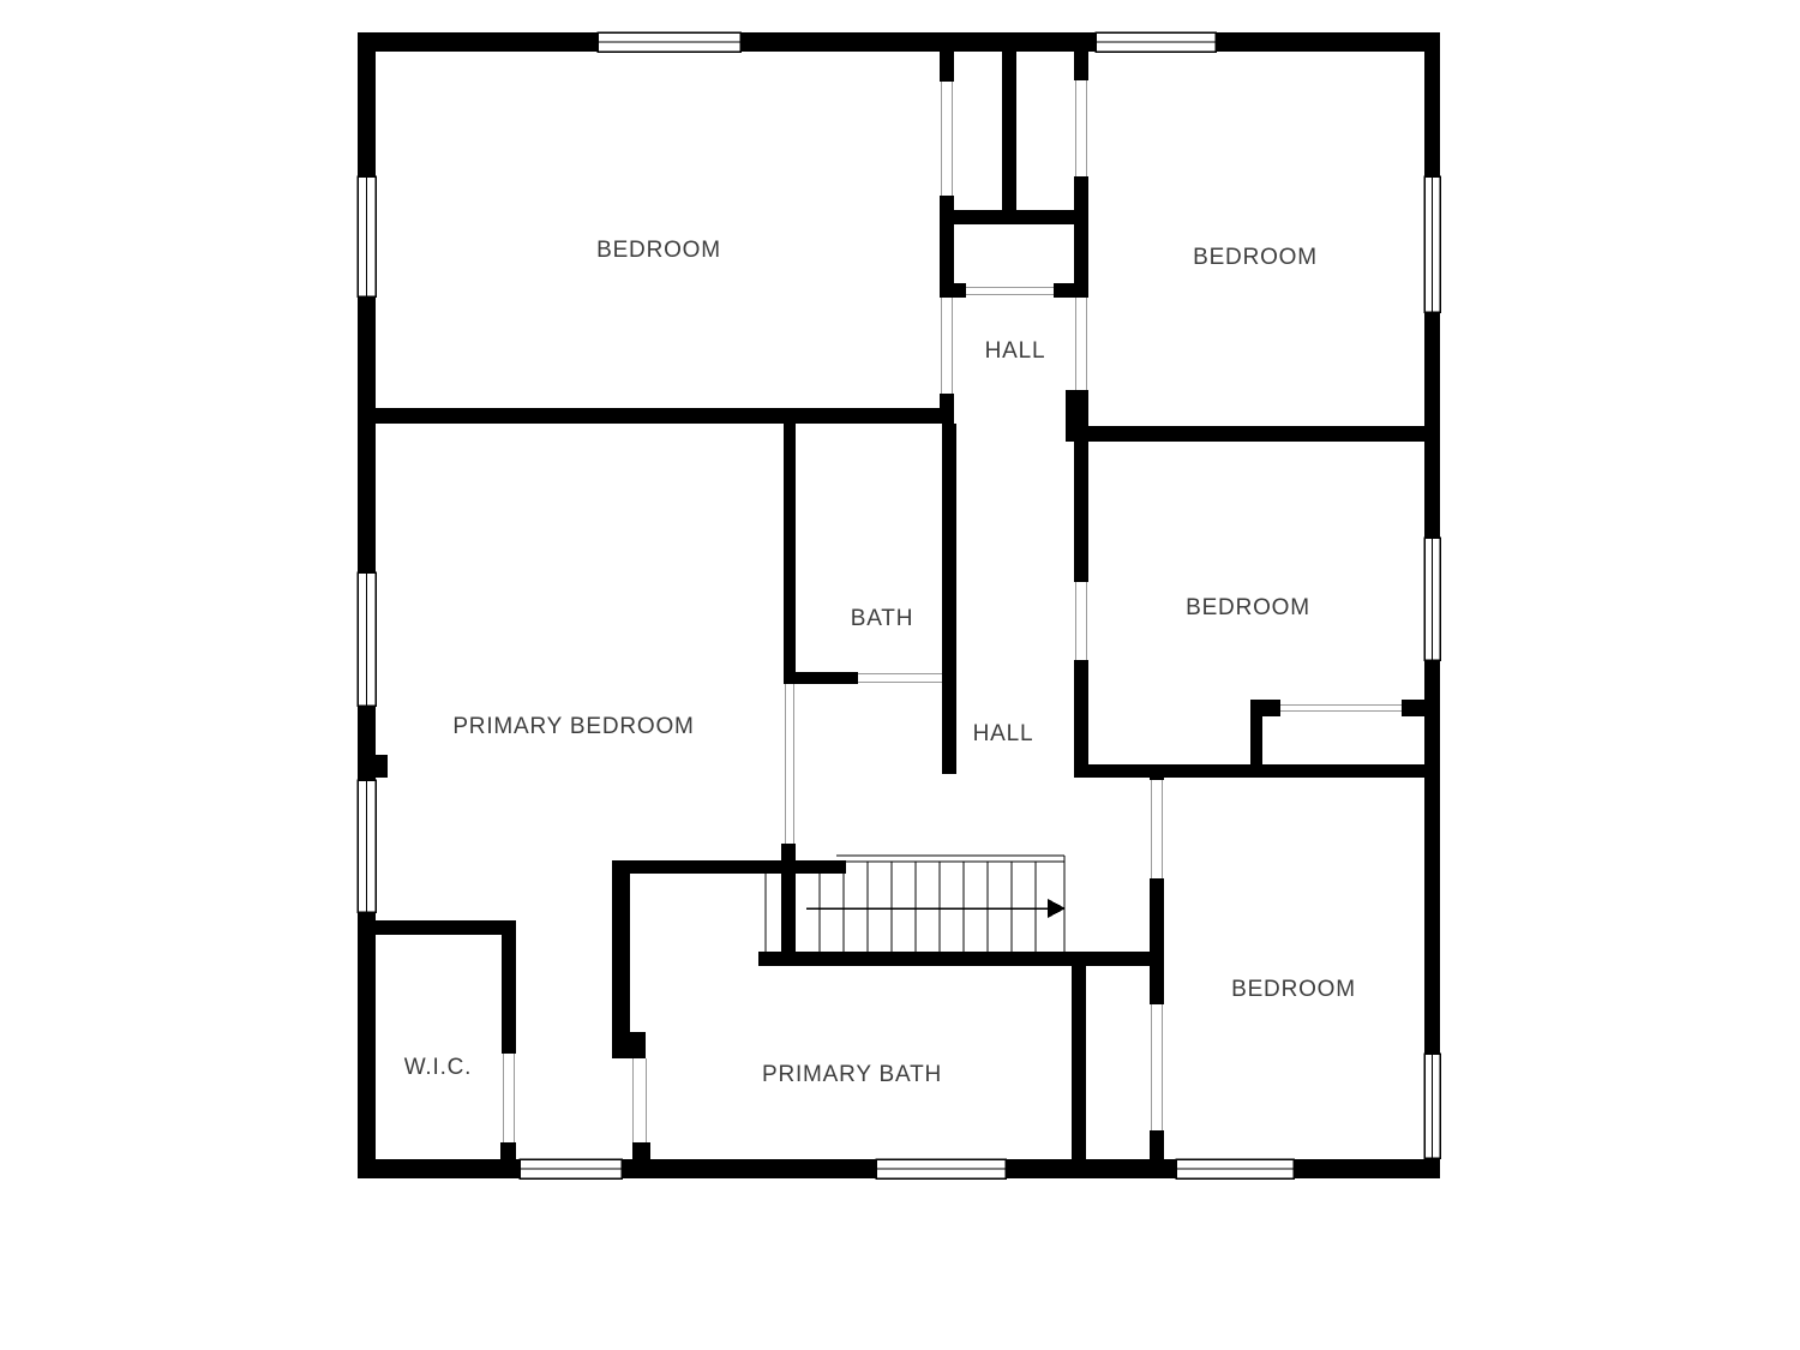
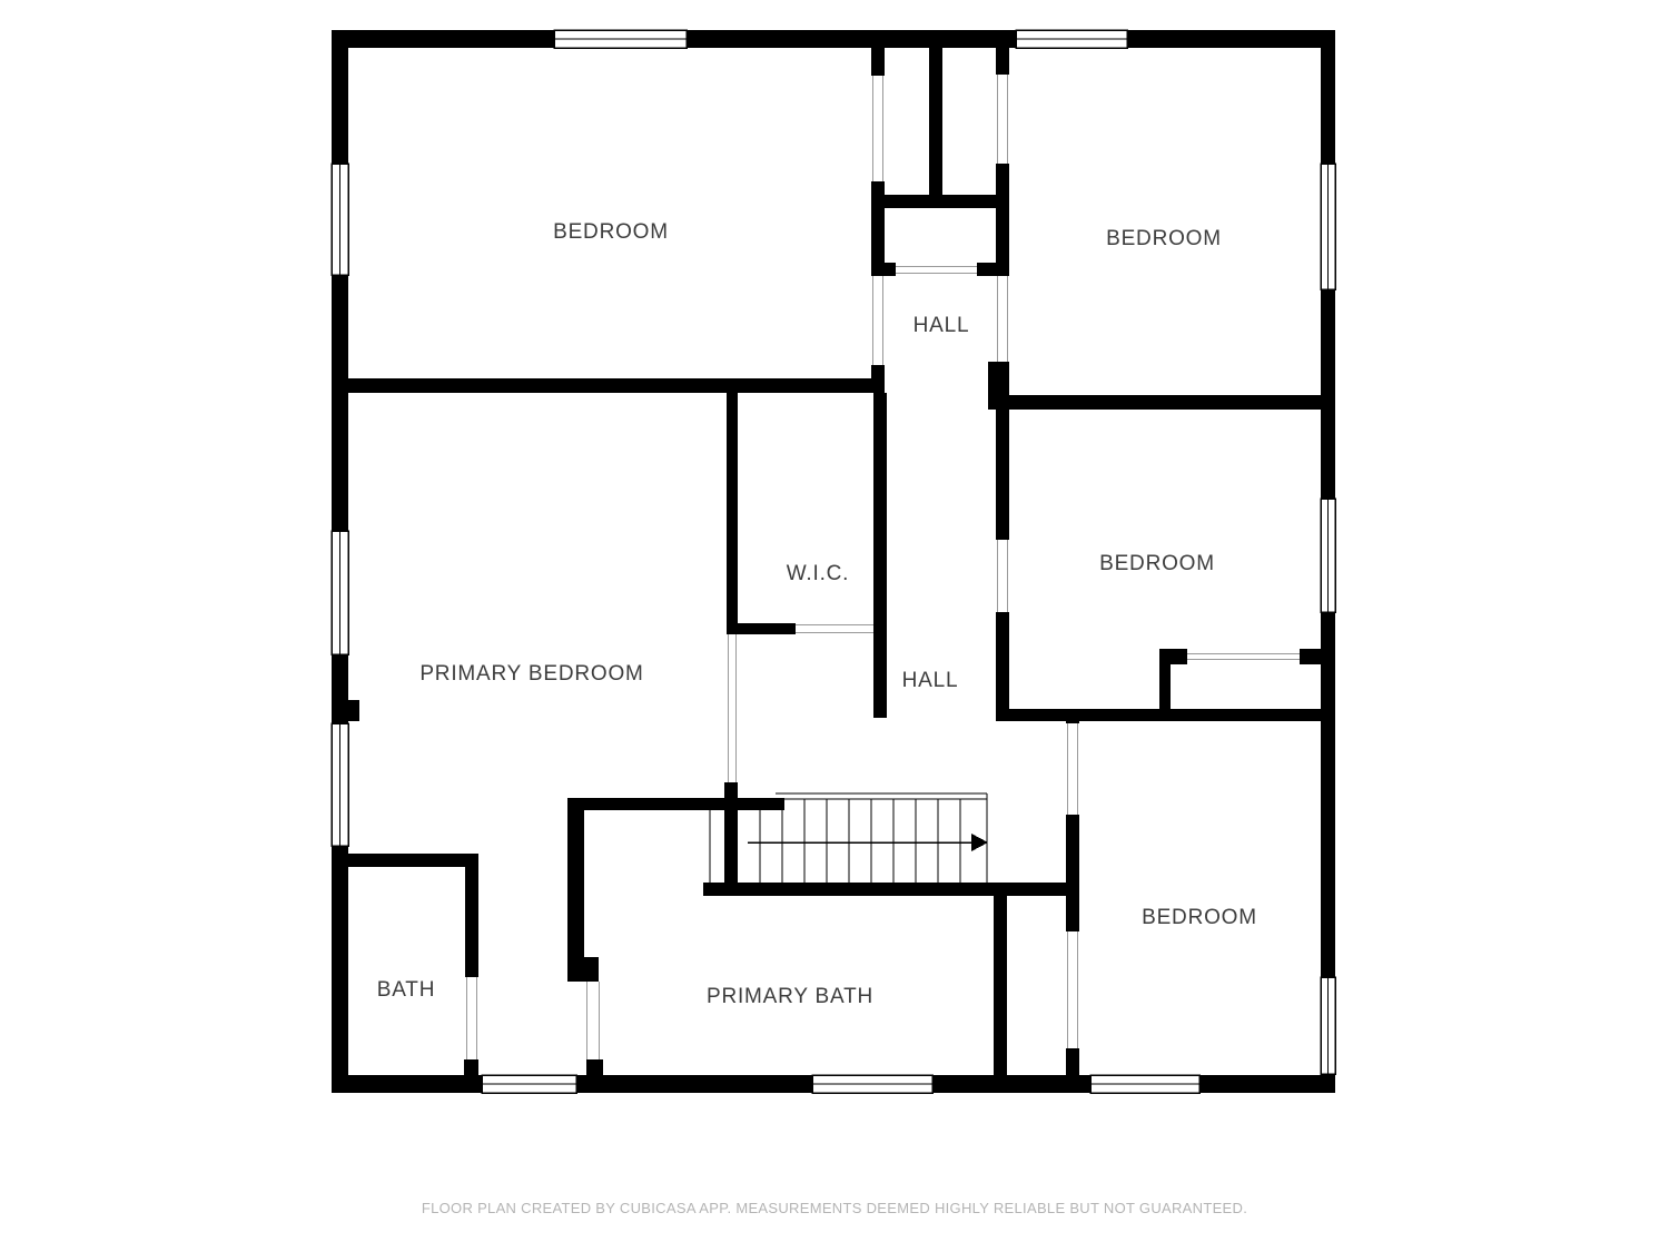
  BEDROOM
  BEDROOM
  HALL
- BATH
+ W.I.C.
  BEDROOM
  PRIMARY BEDROOM
  HALL
- W.I.C.
+ BATH
  PRIMARY BATH
  BEDROOM
+ FLOOR PLAN CREATED BY CUBICASA APP. MEASUREMENTS DEEMED HIGHLY RELIABLE BUT NOT GUARANTEED.
